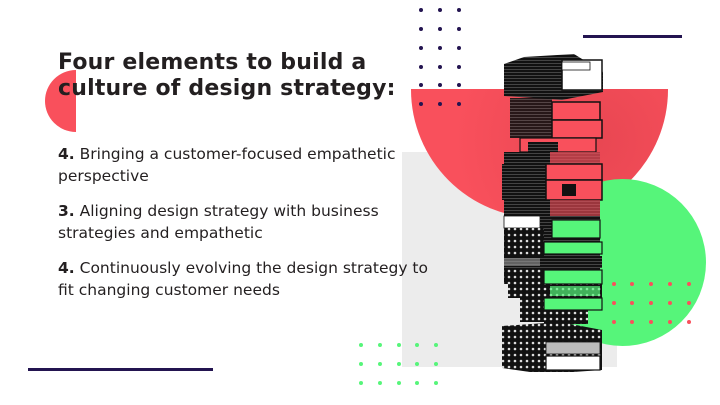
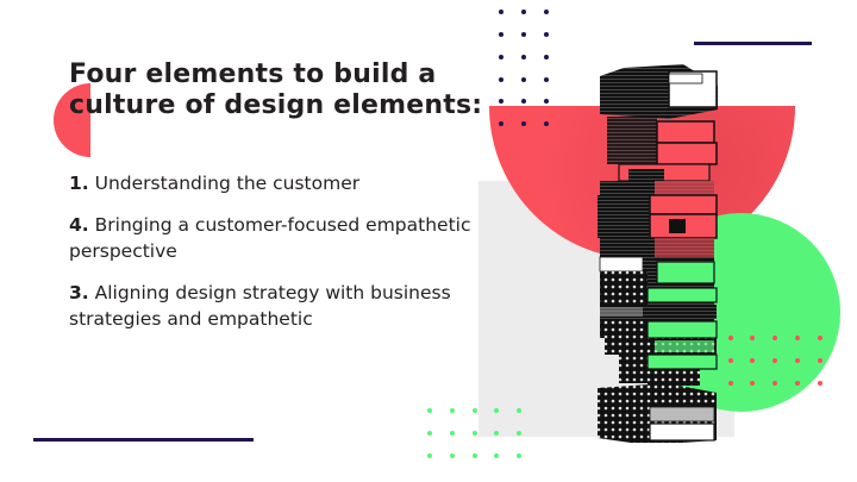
- Four elements to build a culture of design strategy:
+ Four elements to build a culture of design elements:
+ 1. Understanding the customer
  4. Bringing a customer-focused empathetic perspective
  3. Aligning design strategy with business strategies and empathetic
- 4. Continuously evolving the design strategy to fit changing customer needs
